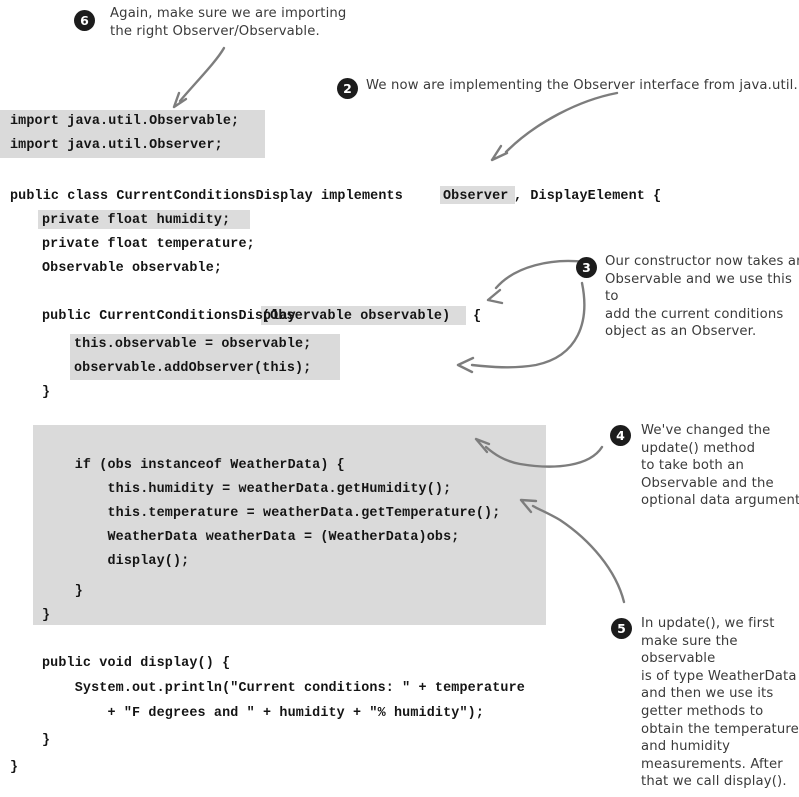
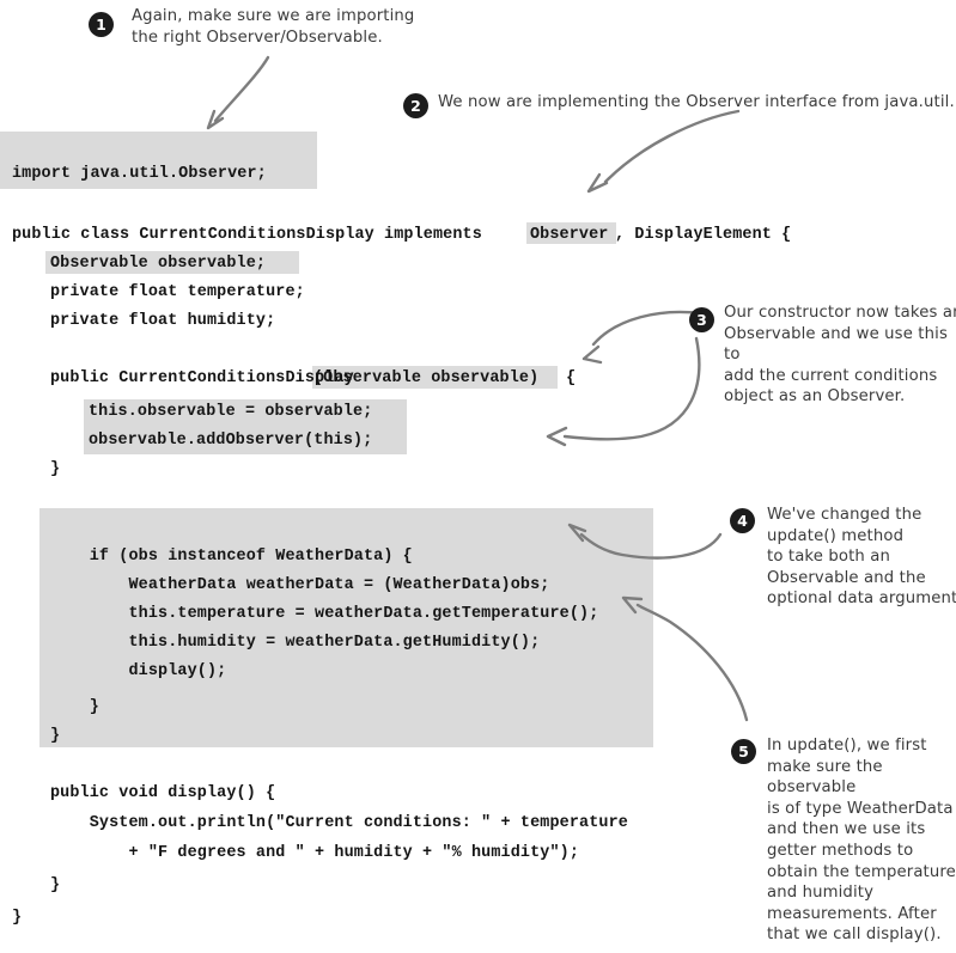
- import java.util.Observable;
  import java.util.Observer;
  public class CurrentConditionsDisplay implements
  Observer
  , DisplayElement {
- private float humidity;
+ Observable observable;
  private float temperature;
- Observable observable;
+ private float humidity;
  public CurrentConditionsDisplay
  (Observable observable)
  {
  this.observable = observable;
  observable.addObserver(this);
  }
  if (obs instanceof WeatherData) {
- this.humidity = weatherData.getHumidity();
+ WeatherData weatherData = (WeatherData)obs;
  this.temperature = weatherData.getTemperature();
- WeatherData weatherData = (WeatherData)obs;
+ this.humidity = weatherData.getHumidity();
  display();
  }
  }
  public void display() {
  System.out.println("Current conditions: " + temperature
  + "F degrees and " + humidity + "% humidity");
  }
  }
- 6
+ 1
  Again, make sure we are importing
  the right Observer/Observable.
  2
  We now are implementing the Observer interface from java.util.
  3
  Our constructor now takes a
  Observable and we use this to
  add the current conditions
  object as an Observer.
  4
  We've changed the
  update() method
  to take both an
  Observable and the
  optional data argument
  5
  In update(), we first
  make sure the observable
  is of type WeatherData
  and then we use its
  getter methods to
  obtain the temperature
  and humidity
  measurements. After
  that we call display().
